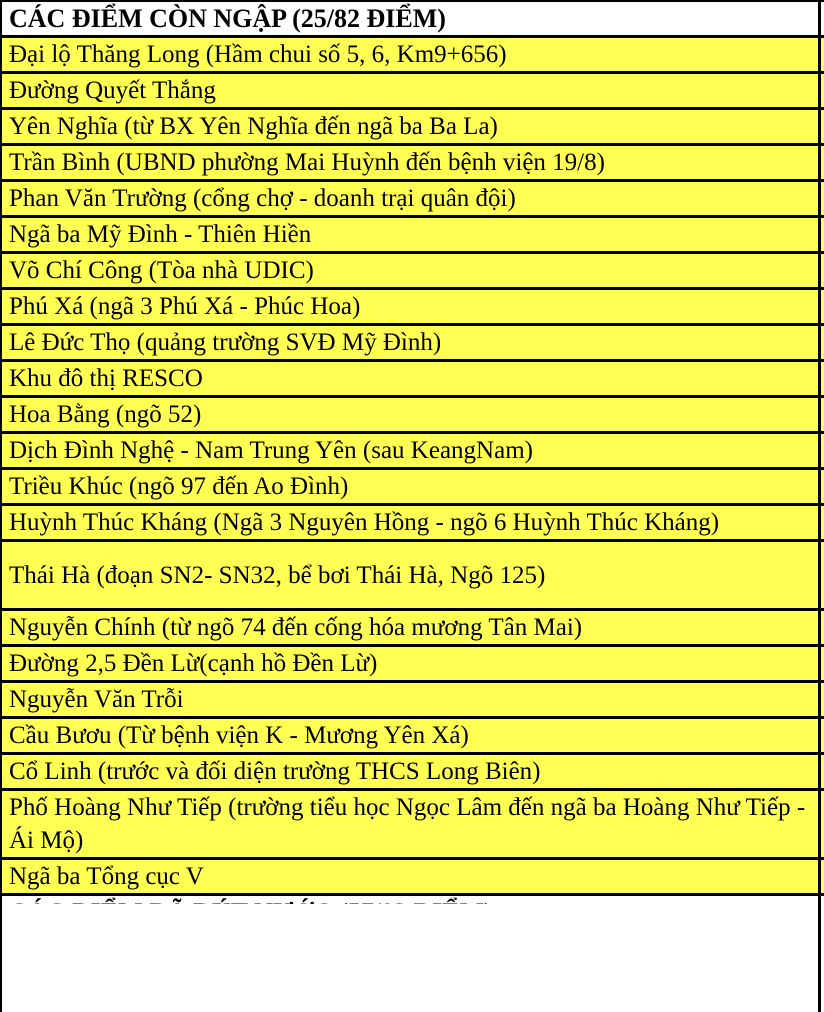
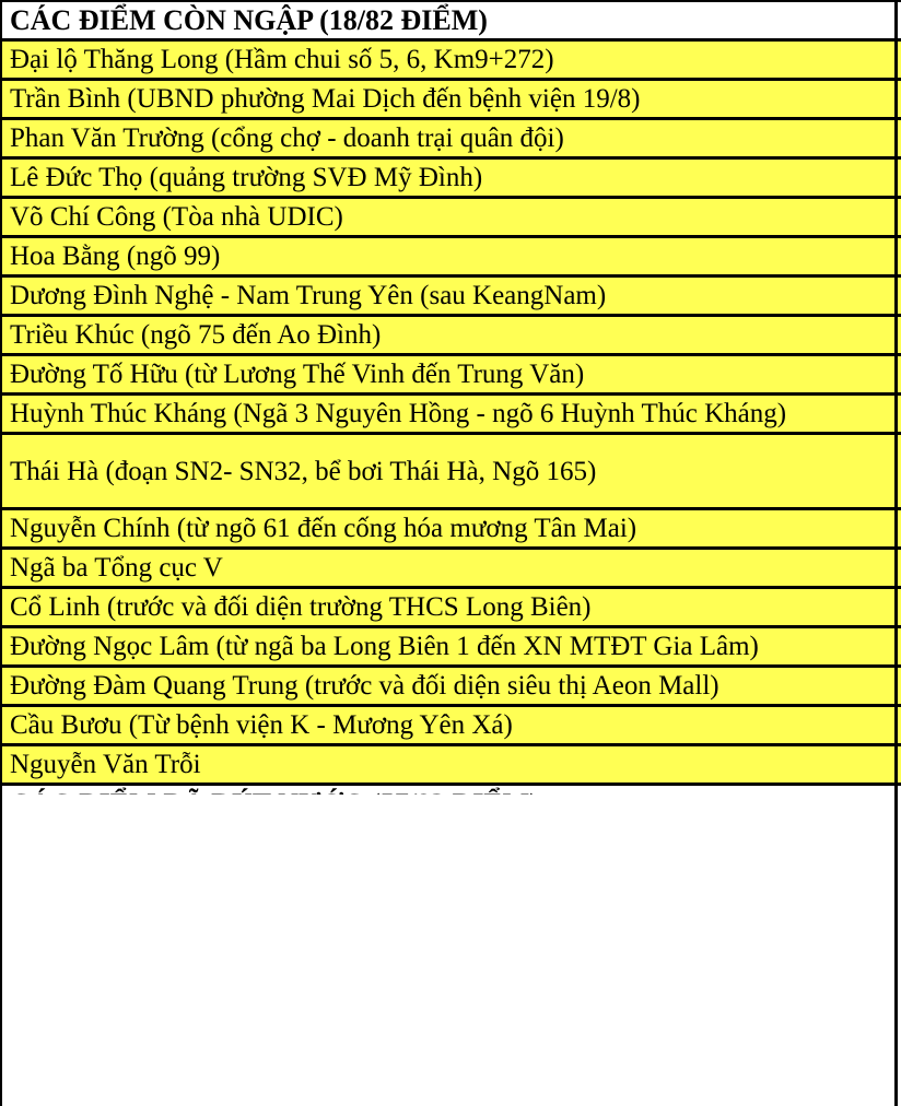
- CÁC ĐIỂM CÒN NGẬP (25/82 ĐIỂM)
+ CÁC ĐIỂM CÒN NGẬP (18/82 ĐIỂM)
- Đại lộ Thăng Long (Hầm chui số 5, 6, Km9+656)
+ Đại lộ Thăng Long (Hầm chui số 5, 6, Km9+272)
- Đường Quyết Thắng
- Yên Nghĩa (từ BX Yên Nghĩa đến ngã ba Ba La)
- Trần Bình (UBND phường Mai Huỳnh đến bệnh viện 19/8)
+ Trần Bình (UBND phường Mai Dịch đến bệnh viện 19/8)
  Phan Văn Trường (cổng chợ - doanh trại quân đội)
- Ngã ba Mỹ Đình - Thiên Hiền
- Võ Chí Công (Tòa nhà UDIC)
+ Lê Đức Thọ (quảng trường SVĐ Mỹ Đình)
- Phú Xá (ngã 3 Phú Xá - Phúc Hoa)
- Lê Đức Thọ (quảng trường SVĐ Mỹ Đình)
+ Võ Chí Công (Tòa nhà UDIC)
- Khu đô thị RESCO
- Hoa Bằng (ngõ 52)
+ Hoa Bằng (ngõ 99)
- Dịch Đình Nghệ - Nam Trung Yên (sau KeangNam)
+ Dương Đình Nghệ - Nam Trung Yên (sau KeangNam)
- Triều Khúc (ngõ 97 đến Ao Đình)
+ Triều Khúc (ngõ 75 đến Ao Đình)
+ Đường Tố Hữu (từ Lương Thế Vinh đến Trung Văn)
  Huỳnh Thúc Kháng (Ngã 3 Nguyên Hồng - ngõ 6 Huỳnh Thúc Kháng)
- Thái Hà (đoạn SN2- SN32, bể bơi Thái Hà, Ngõ 125)
+ Thái Hà (đoạn SN2- SN32, bể bơi Thái Hà, Ngõ 165)
- Nguyễn Chính (từ ngõ 74 đến cống hóa mương Tân Mai)
+ Nguyễn Chính (từ ngõ 61 đến cống hóa mương Tân Mai)
- Đường 2,5 Đền Lừ(cạnh hồ Đền Lừ)
- Nguyễn Văn Trỗi
+ Ngã ba Tổng cục V
- Cầu Bươu (Từ bệnh viện K - Mương Yên Xá)
+ Cổ Linh (trước và đối diện trường THCS Long Biên)
+ Đường Ngọc Lâm (từ ngã ba Long Biên 1 đến XN MTĐT Gia Lâm)
+ Đường Đàm Quang Trung (trước và đối diện siêu thị Aeon Mall)
- Cổ Linh (trước và đối diện trường THCS Long Biên)
+ Cầu Bươu (Từ bệnh viện K - Mương Yên Xá)
- Phố Hoàng Như Tiếp (trường tiểu học Ngọc Lâm đến ngã ba Hoàng Như Tiếp - Ái Mộ)
- Ngã ba Tổng cục V
+ Nguyễn Văn Trỗi
